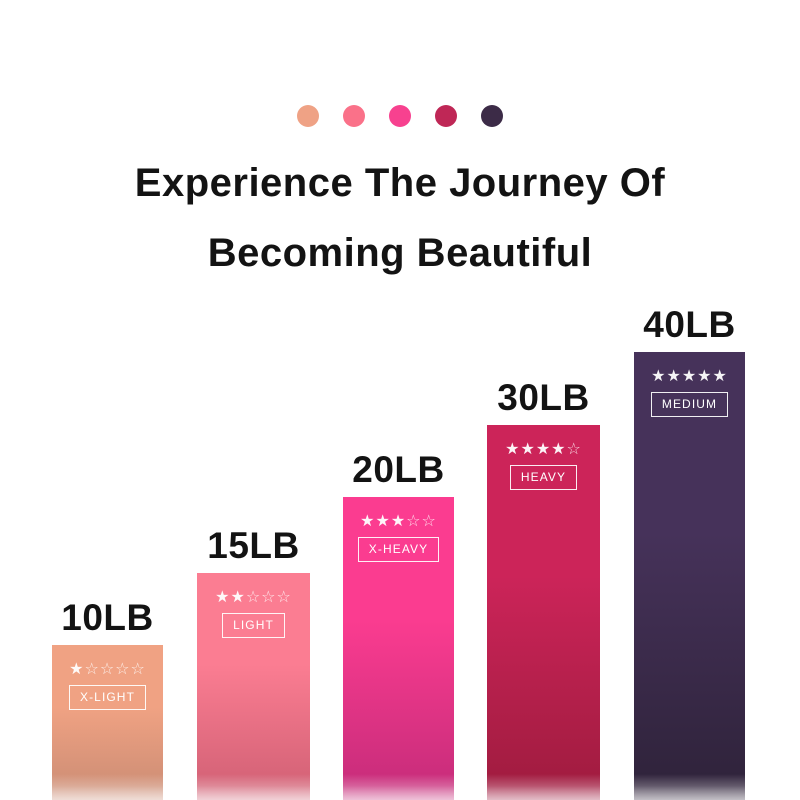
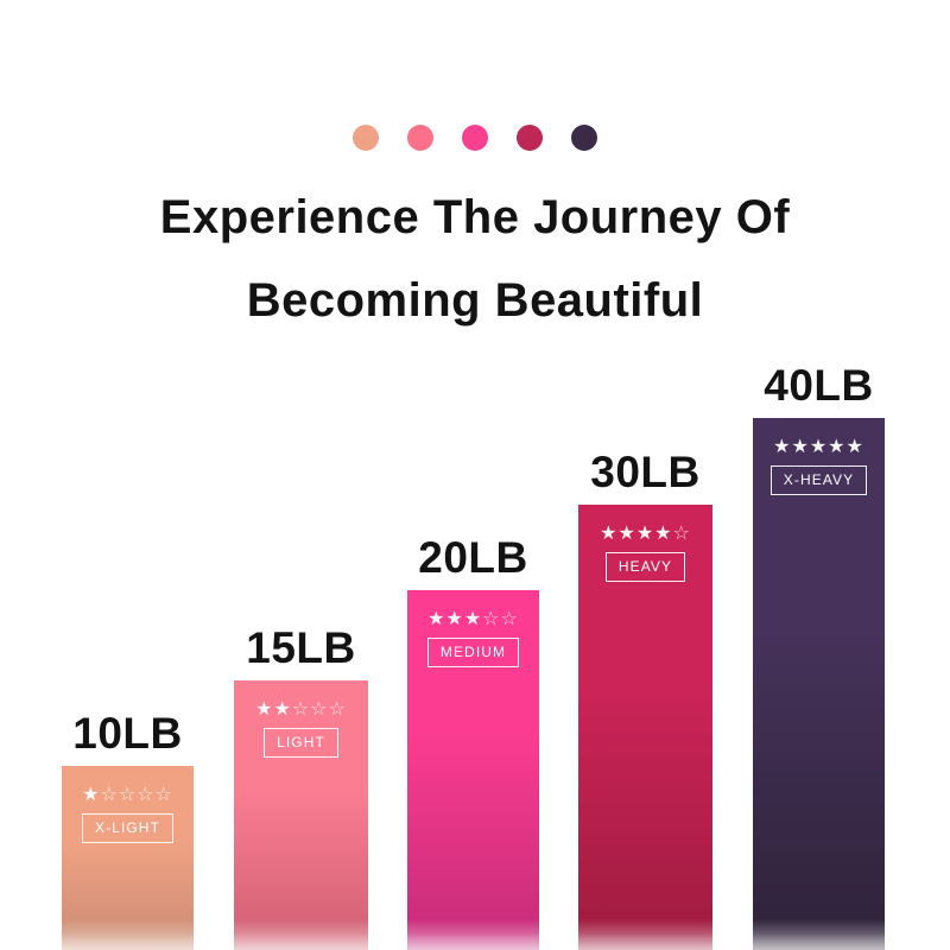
  Experience The Journey Of
  Becoming Beautiful
  10LB
  ★☆☆☆☆
  X-LIGHT
  15LB
  ★★☆☆☆
  LIGHT
  20LB
  ★★★☆☆
- X-HEAVY
+ MEDIUM
  30LB
  ★★★★☆
  HEAVY
  40LB
  ★★★★★
- MEDIUM
+ X-HEAVY
